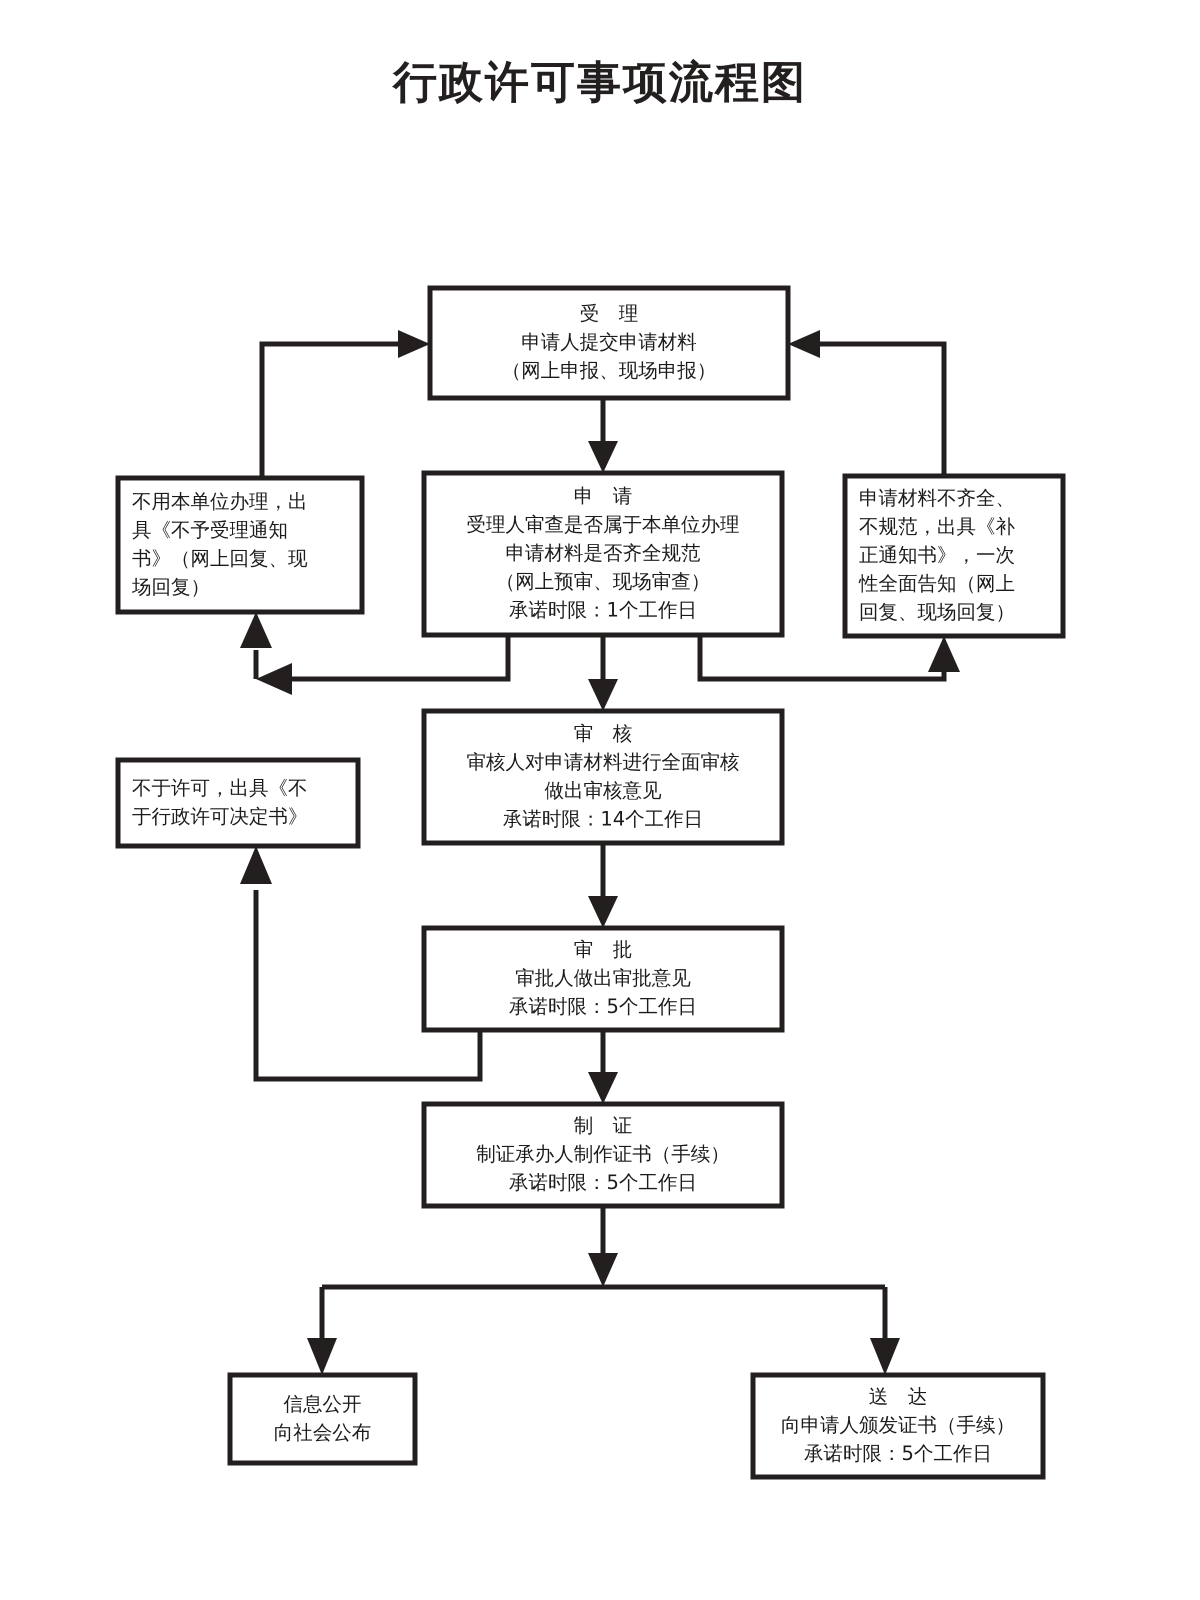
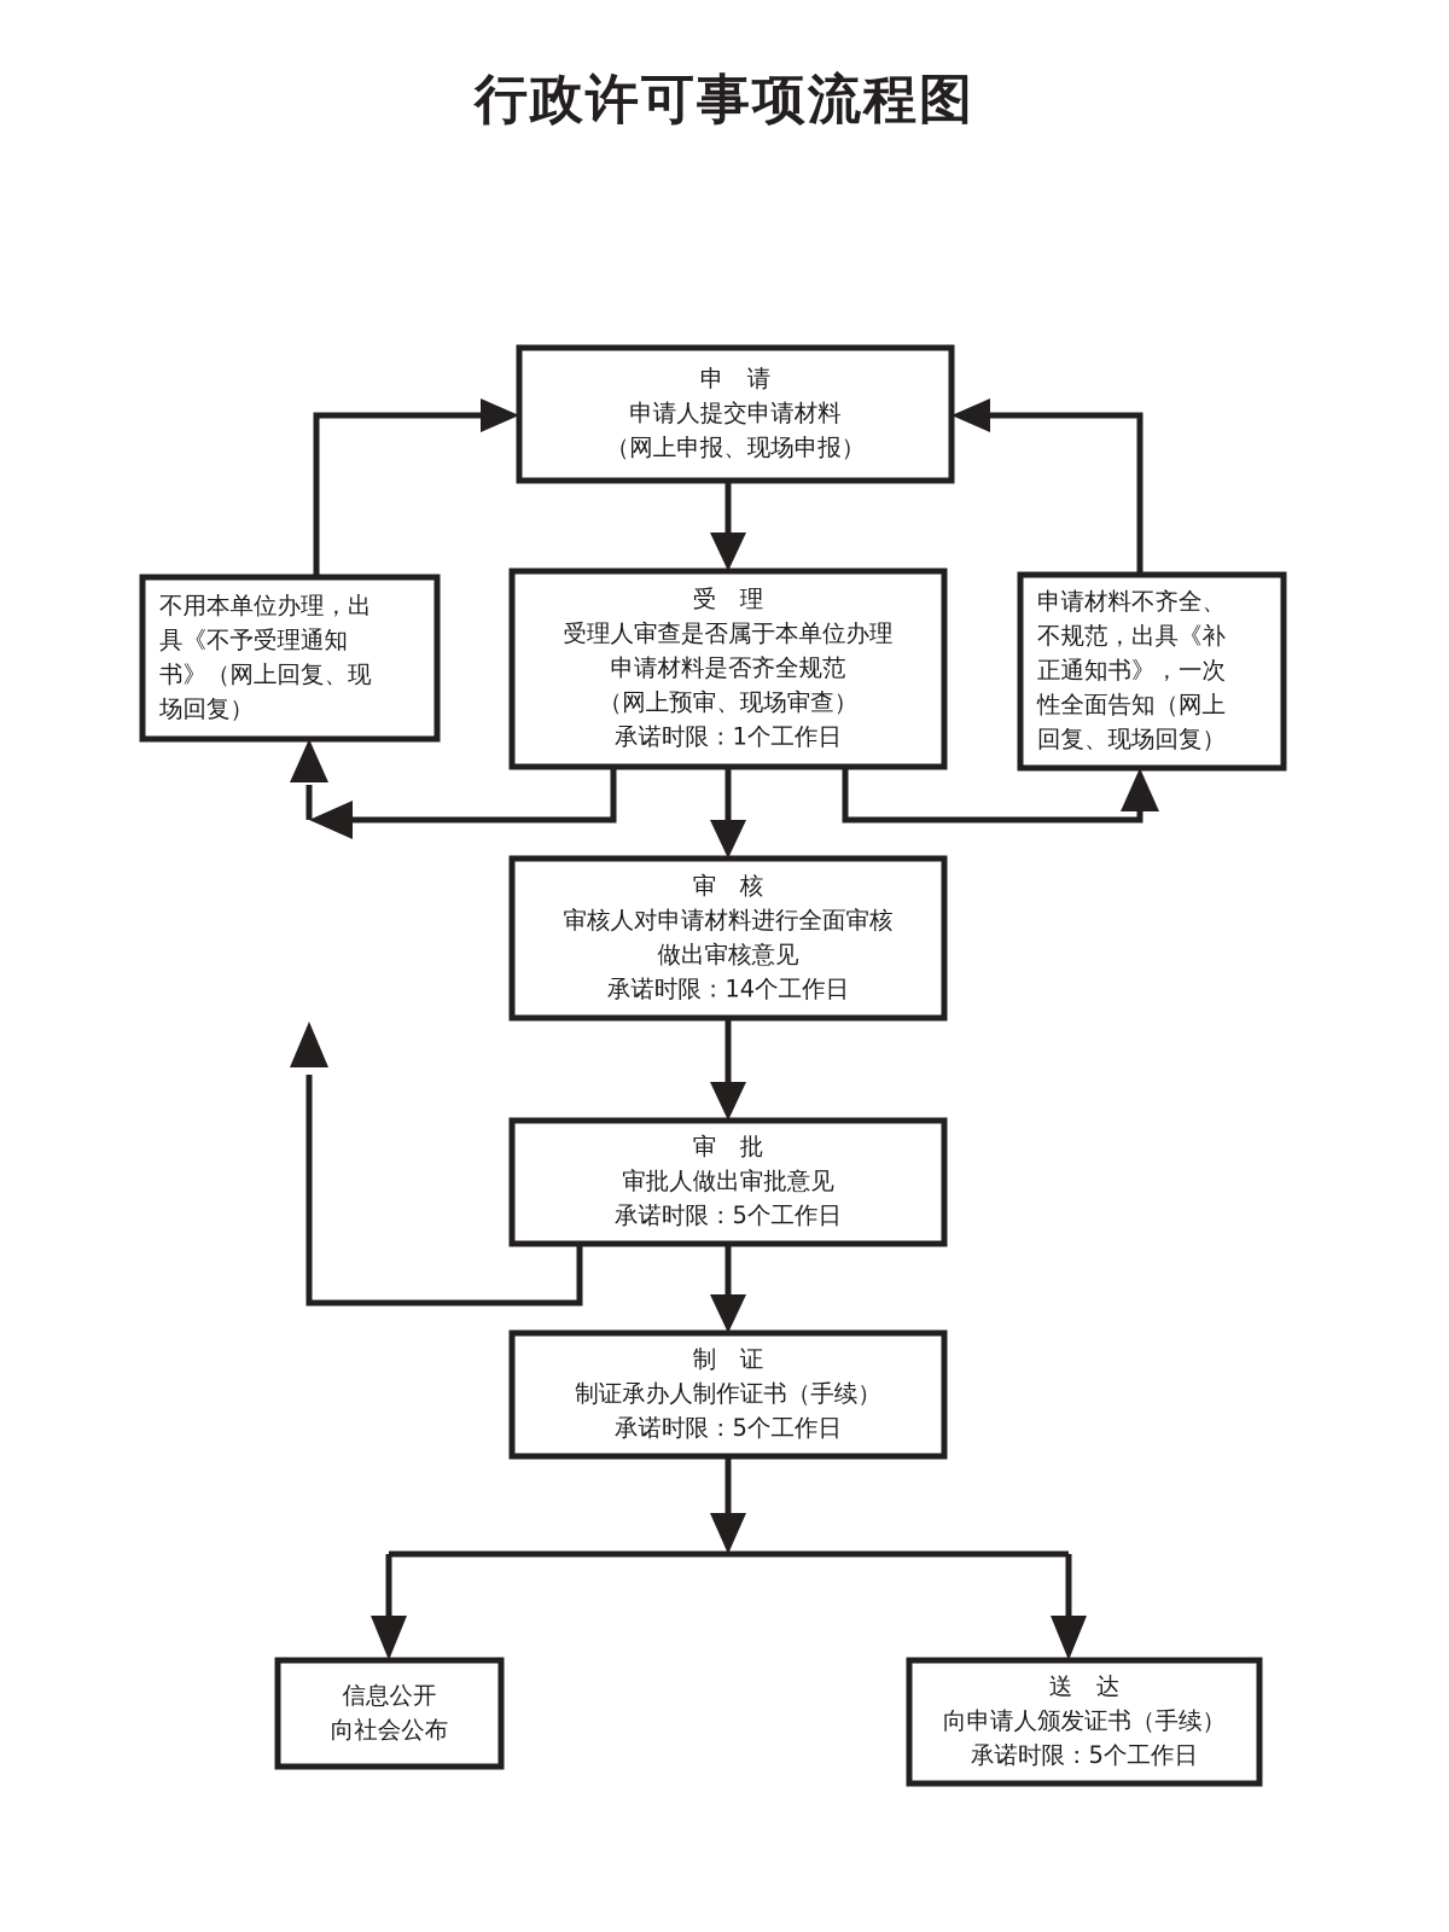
  行政许可事项流程图
- 受 理
+ 申 请
  申请人提交申请材料
  （网上申报、现场申报）
  不用本单位办理，出
  具《不予受理通知
  书》（网上回复、现
  场回复）
- 申 请
+ 受 理
  受理人审查是否属于本单位办理
  申请材料是否齐全规范
  （网上预审、现场审查）
  承诺时限：1个工作日
  申请材料不齐全、
  不规范，出具《补
  正通知书》，一次
  性全面告知（网上
  回复、现场回复）
  审 核
  审核人对申请材料进行全面审核
  做出审核意见
  承诺时限：14个工作日
- 不于许可，出具《不
- 于行政许可决定书》
  审 批
  审批人做出审批意见
  承诺时限：5个工作日
  制 证
  制证承办人制作证书（手续）
  承诺时限：5个工作日
  信息公开
  向社会公布
  送 达
  向申请人颁发证书（手续）
  承诺时限：5个工作日
